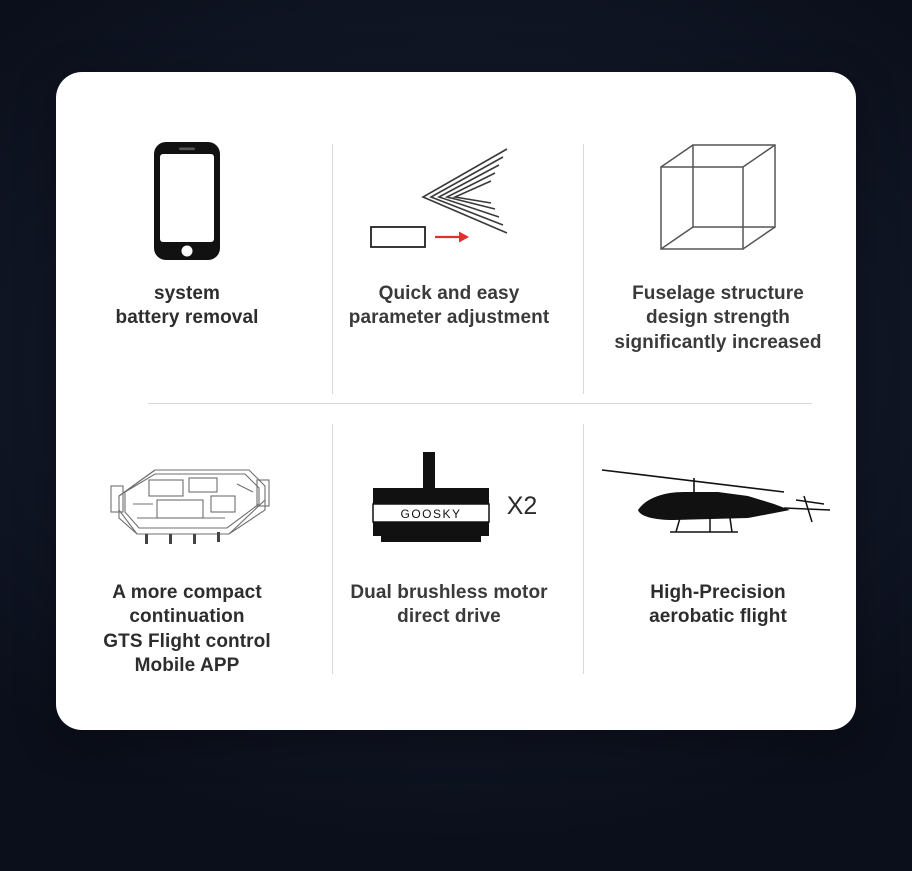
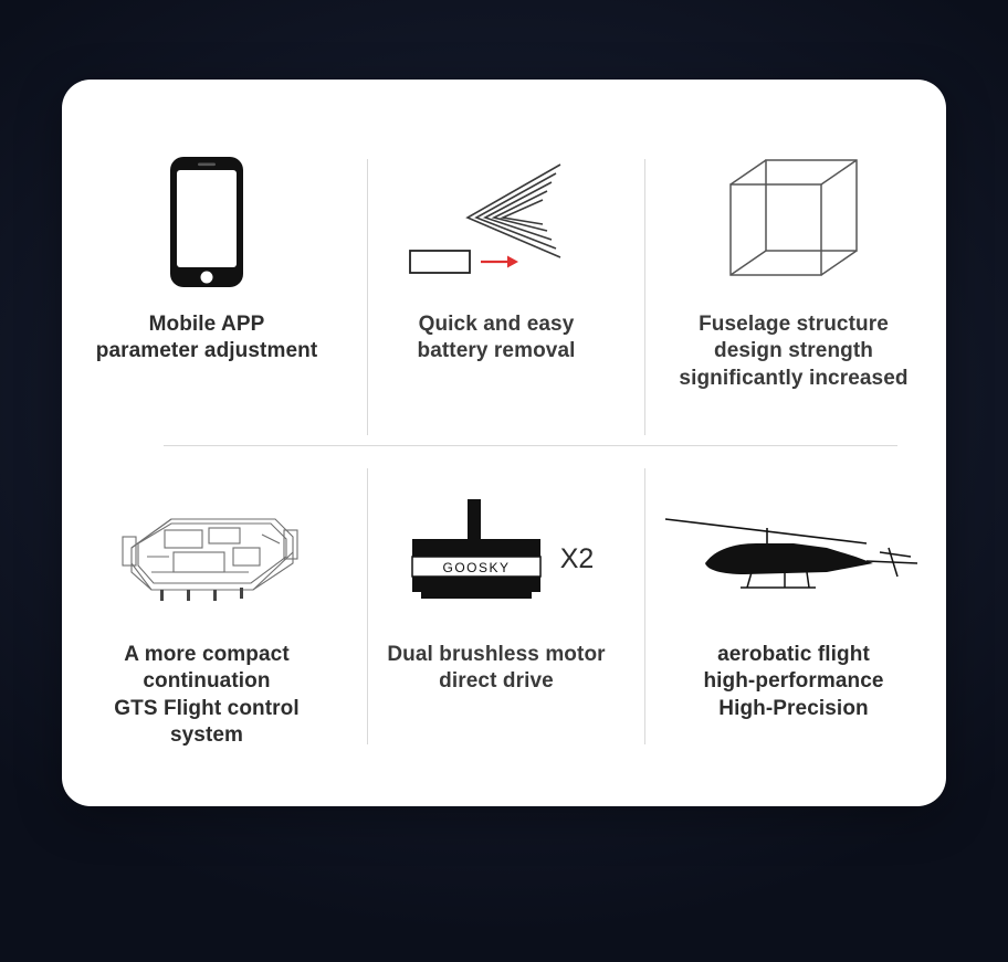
- system
+ Mobile APP
- battery removal
+ parameter adjustment
  Quick and easy
- parameter adjustment
+ battery removal
  Fuselage structure
  design strength
  significantly increased
  A more compact
  continuation
  GTS Flight control
- Mobile APP
+ system
  GOOSKY
  X2
  Dual brushless motor
  direct drive
- High-Precision
+ aerobatic flight
+ high-performance
- aerobatic flight
+ High-Precision
